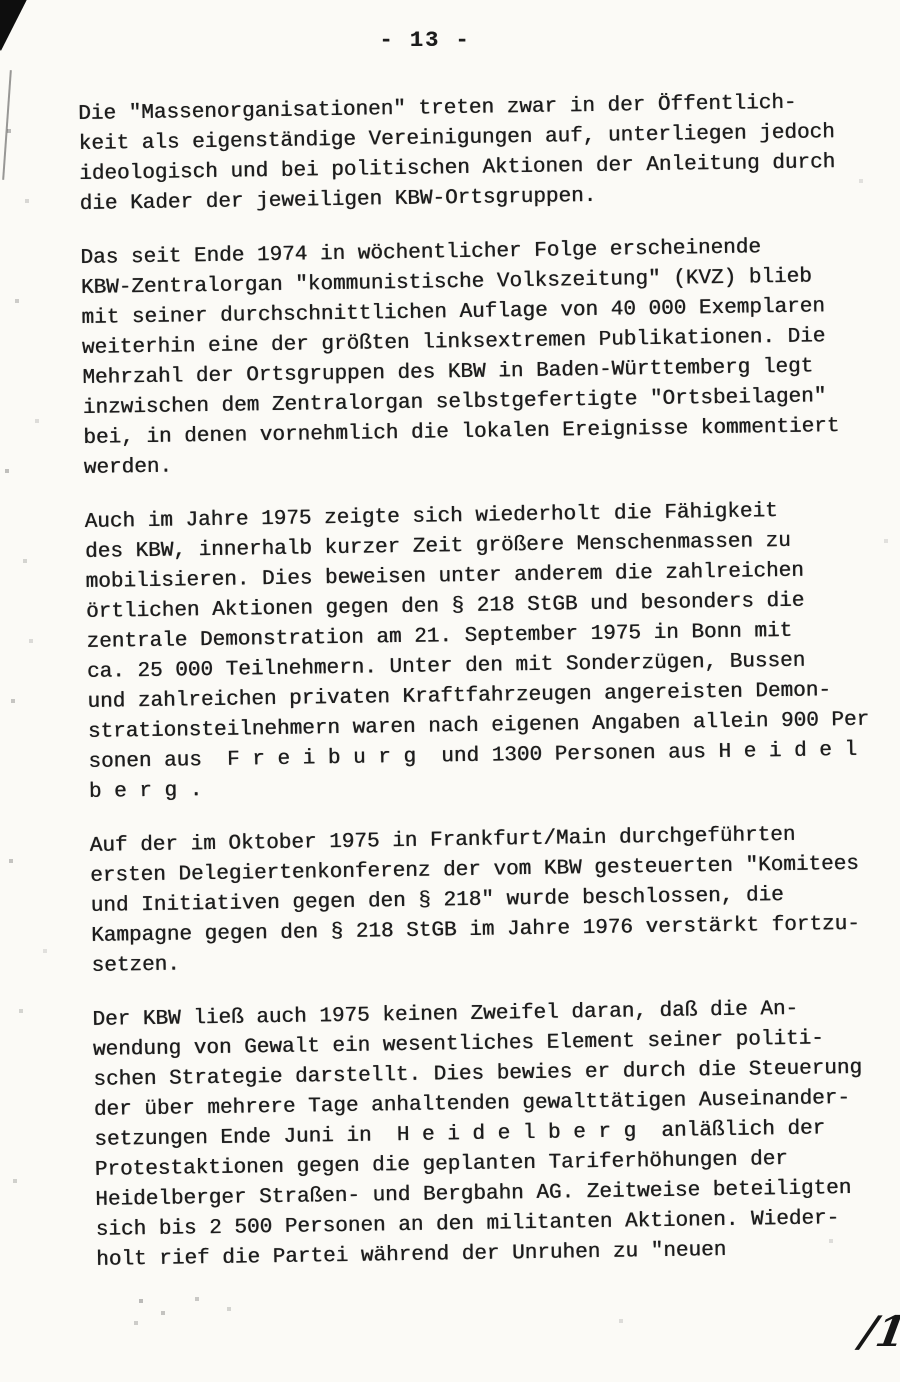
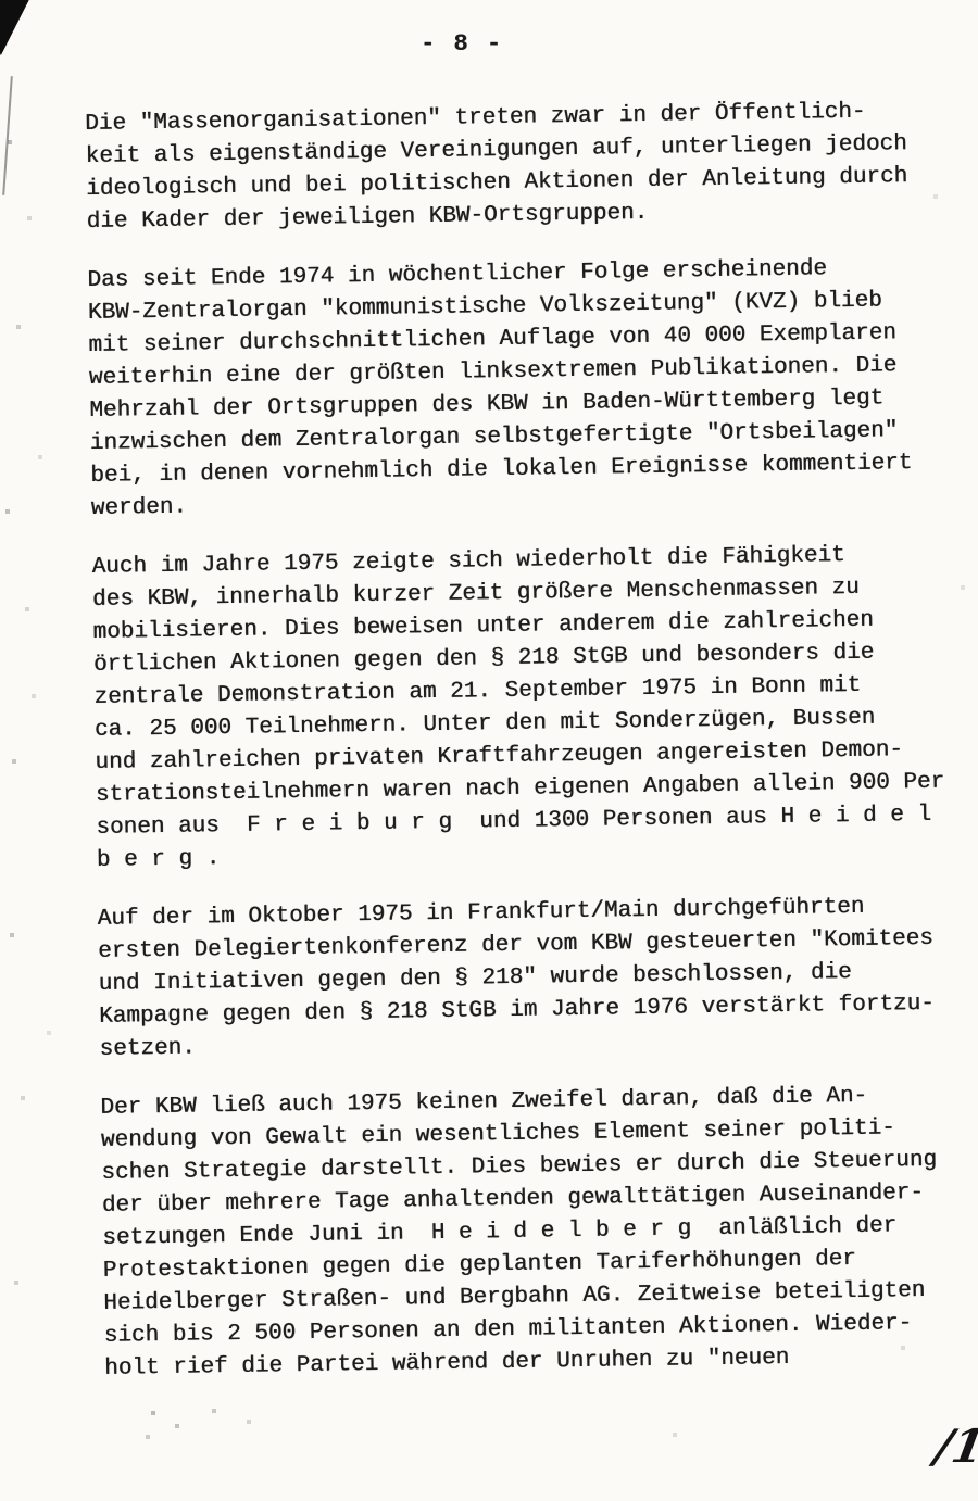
- - 13 -
+ - 8 -
  Die "Massenorganisationen" treten zwar in der Öffentlich-
  keit als eigenständige Vereinigungen auf, unterliegen jedoch
  ideologisch und bei politischen Aktionen der Anleitung durch
  die Kader der jeweiligen KBW-Ortsgruppen.
  Das seit Ende 1974 in wöchentlicher Folge erscheinende
  KBW-Zentralorgan "kommunistische Volkszeitung" (KVZ) blieb
  mit seiner durchschnittlichen Auflage von 40 000 Exemplaren
  weiterhin eine der größten linksextremen Publikationen. Die
  Mehrzahl der Ortsgruppen des KBW in Baden-Württemberg legt
  inzwischen dem Zentralorgan selbstgefertigte "Ortsbeilagen"
  bei, in denen vornehmlich die lokalen Ereignisse kommentiert
  werden.
  Auch im Jahre 1975 zeigte sich wiederholt die Fähigkeit
  des KBW, innerhalb kurzer Zeit größere Menschenmassen zu
  mobilisieren. Dies beweisen unter anderem die zahlreichen
  örtlichen Aktionen gegen den § 218 StGB und besonders die
  zentrale Demonstration am 21. September 1975 in Bonn mit
  ca. 25 000 Teilnehmern. Unter den mit Sonderzügen, Bussen
  und zahlreichen privaten Kraftfahrzeugen angereisten Demon-
  strationsteilnehmern waren nach eigenen Angaben allein 900 Per
  sonen aus F r e i b u r g und 1300 Personen aus H e i d e l
  b e r g .
  Auf der im Oktober 1975 in Frankfurt/Main durchgeführten
  ersten Delegiertenkonferenz der vom KBW gesteuerten "Komitees
  und Initiativen gegen den § 218" wurde beschlossen, die
  Kampagne gegen den § 218 StGB im Jahre 1976 verstärkt fortzu-
  setzen.
  Der KBW ließ auch 1975 keinen Zweifel daran, daß die An-
  wendung von Gewalt ein wesentliches Element seiner politi-
  schen Strategie darstellt. Dies bewies er durch die Steuerung
  der über mehrere Tage anhaltenden gewalttätigen Auseinander-
  setzungen Ende Juni in H e i d e l b e r g anläßlich der
  Protestaktionen gegen die geplanten Tariferhöhungen der
  Heidelberger Straßen- und Bergbahn AG. Zeitweise beteiligten
  sich bis 2 500 Personen an den militanten Aktionen. Wieder-
  holt rief die Partei während der Unruhen zu "neuen
